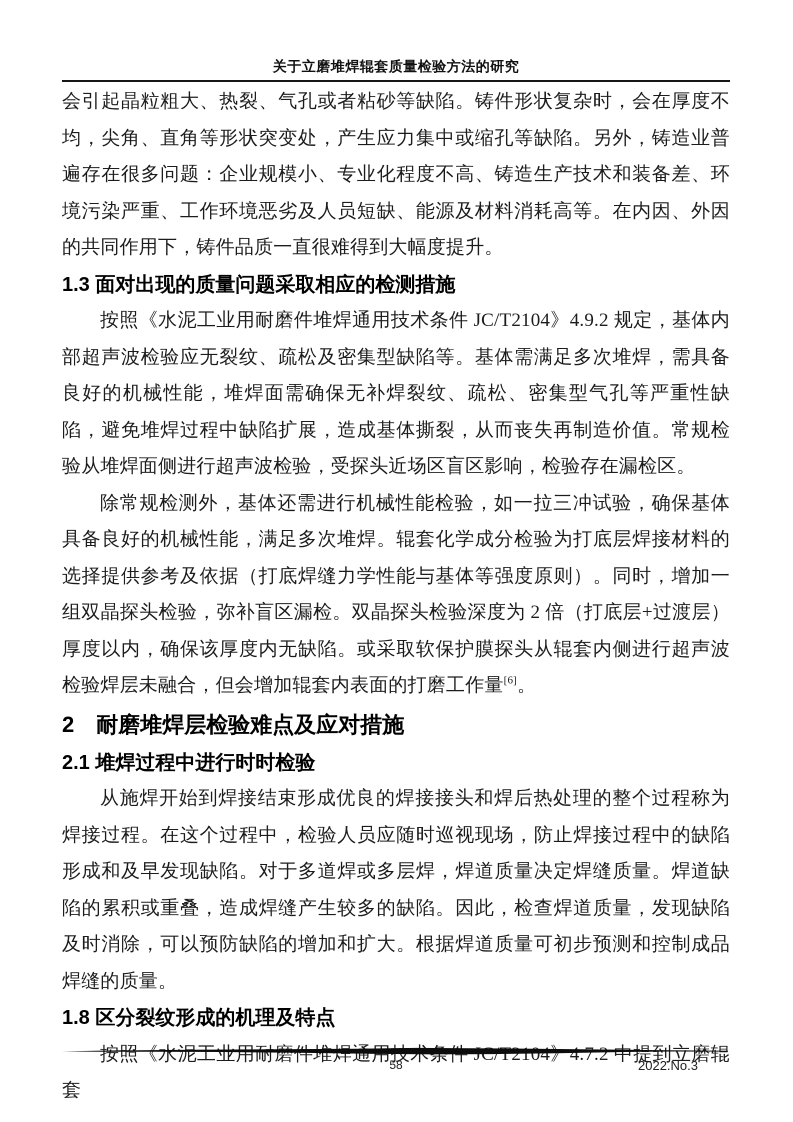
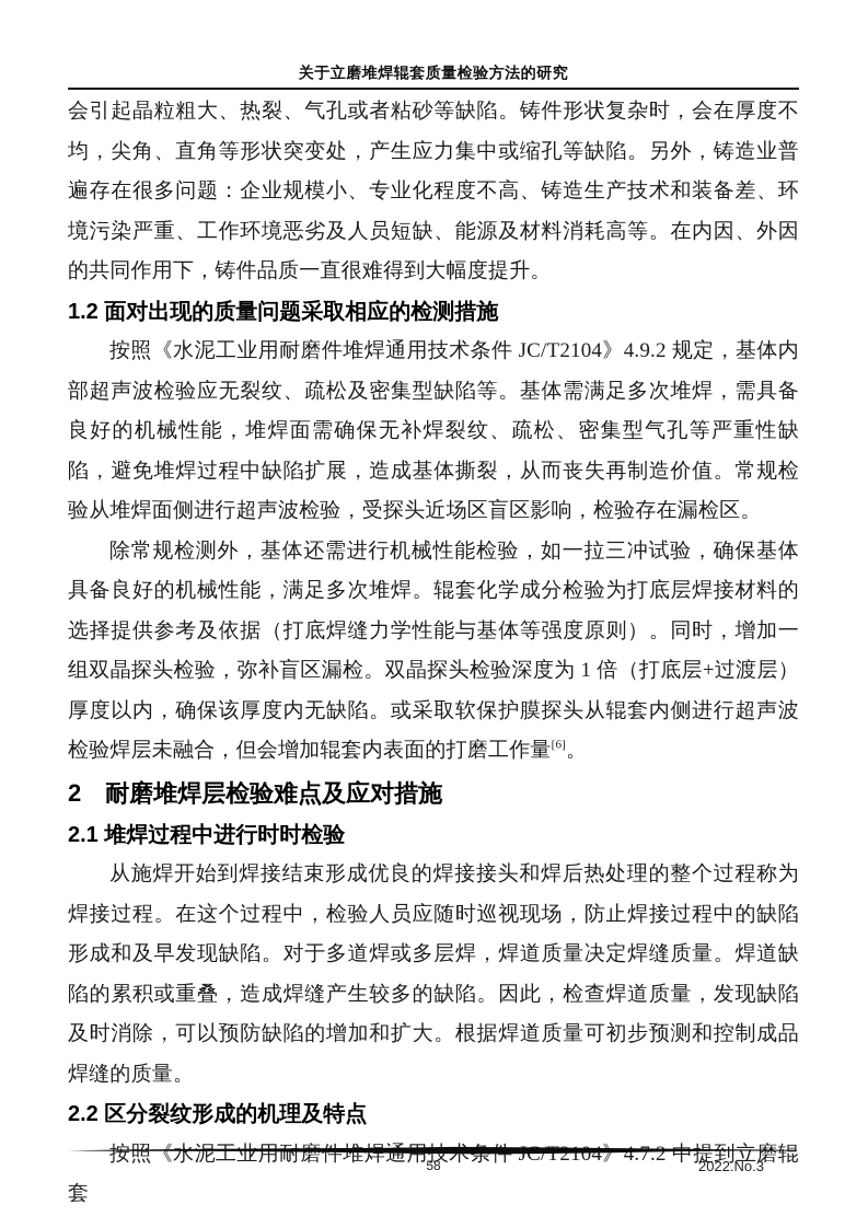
  关于立磨堆焊辊套质量检验方法的研究
  会引起晶粒粗大、热裂、气孔或者粘砂等缺陷。铸件形状复杂时，会在厚度不均，尖角、直角等形状突变处，产生应力集中或缩孔等缺陷。另外，铸造业普遍存在很多问题：企业规模小、专业化程度不高、铸造生产技术和装备差、环境污染严重、工作环境恶劣及人员短缺、能源及材料消耗高等。在内因、外因的共同作用下，铸件品质一直很难得到大幅度提升。
- 1.3 面对出现的质量问题采取相应的检测措施
+ 1.2 面对出现的质量问题采取相应的检测措施
  按照《水泥工业用耐磨件堆焊通用技术条件 JC/T2104》4.9.2 规定，基体内部超声波检验应无裂纹、疏松及密集型缺陷等。基体需满足多次堆焊，需具备良好的机械性能，堆焊面需确保无补焊裂纹、疏松、密集型气孔等严重性缺陷，避免堆焊过程中缺陷扩展，造成基体撕裂，从而丧失再制造价值。常规检验从堆焊面侧进行超声波检验，受探头近场区盲区影响，检验存在漏检区。
- 除常规检测外，基体还需进行机械性能检验，如一拉三冲试验，确保基体具备良好的机械性能，满足多次堆焊。辊套化学成分检验为打底层焊接材料的选择提供参考及依据（打底焊缝力学性能与基体等强度原则）。同时，增加一组双晶探头检验，弥补盲区漏检。双晶探头检验深度为 2 倍（打底层+过渡层）厚度以内，确保该厚度内无缺陷。或采取软保护膜探头从辊套内侧进行超声波检验焊层未融合，但会增加辊套内表面的打磨工作量[6]。
+ 除常规检测外，基体还需进行机械性能检验，如一拉三冲试验，确保基体具备良好的机械性能，满足多次堆焊。辊套化学成分检验为打底层焊接材料的选择提供参考及依据（打底焊缝力学性能与基体等强度原则）。同时，增加一组双晶探头检验，弥补盲区漏检。双晶探头检验深度为 1 倍（打底层+过渡层）厚度以内，确保该厚度内无缺陷。或采取软保护膜探头从辊套内侧进行超声波检验焊层未融合，但会增加辊套内表面的打磨工作量[6]。
  2 耐磨堆焊层检验难点及应对措施
  2.1 堆焊过程中进行时时检验
  从施焊开始到焊接结束形成优良的焊接接头和焊后热处理的整个过程称为焊接过程。在这个过程中，检验人员应随时巡视现场，防止焊接过程中的缺陷形成和及早发现缺陷。对于多道焊或多层焊，焊道质量决定焊缝质量。焊道缺陷的累积或重叠，造成焊缝产生较多的缺陷。因此，检查焊道质量，发现缺陷及时消除，可以预防缺陷的增加和扩大。根据焊道质量可初步预测和控制成品焊缝的质量。
- 1.8 区分裂纹形成的机理及特点
+ 2.2 区分裂纹形成的机理及特点
  按照《水泥工业用耐磨件堆焊通用T2104》4.7.2 中提到立磨辊套
  58
  2022.No.3
